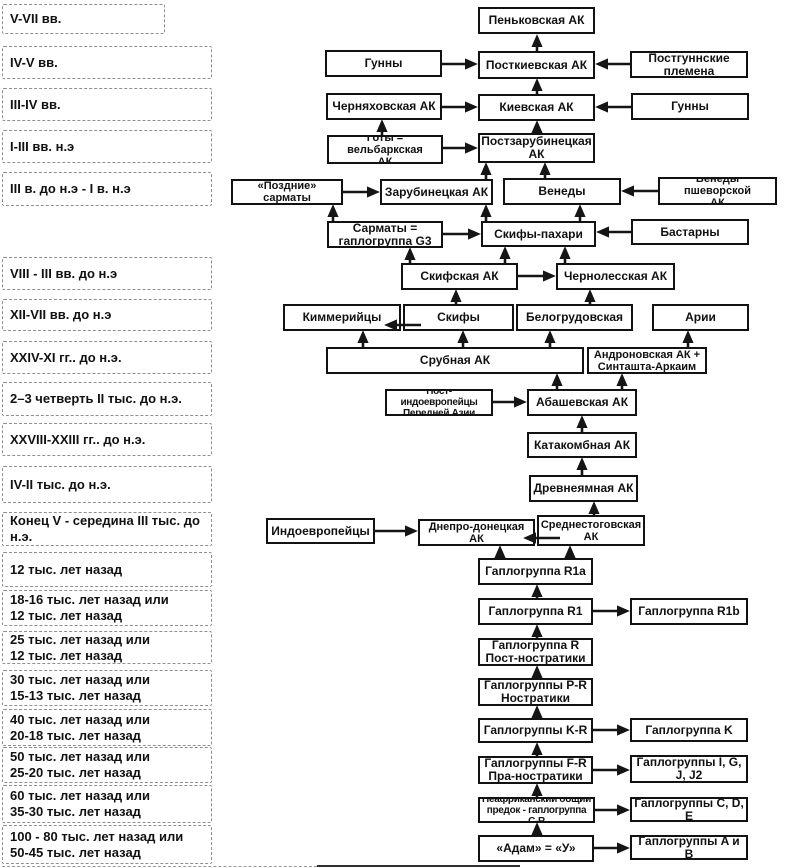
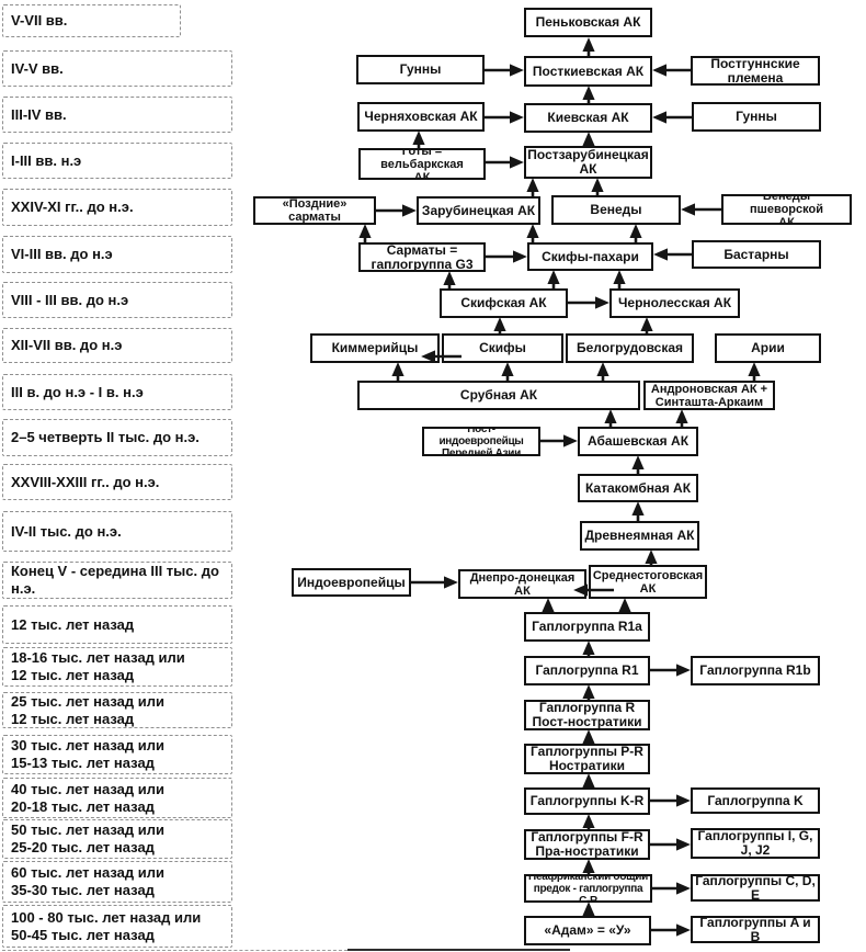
  V-VII вв.
  IV-V вв.
  III-IV вв.
  I-III вв. н.э
- III в. до н.э - I в. н.э
+ XXIV-XI гг.. до н.э.
+ VI-III вв. до н.э
  VIII - III вв. до н.э
  XII-VII вв. до н.э
- XXIV-XI гг.. до н.э.
+ III в. до н.э - I в. н.э
- 2–3 четверть II тыс. до н.э.
+ 2–5 четверть II тыс. до н.э.
  XXVIII-XXIII гг.. до н.э.
  IV-II тыс. до н.э.
  Конец V - середина III тыс. до н.э.
  12 тыс. лет назад
  18-16 тыс. лет назад или
  12 тыс. лет назад
  25 тыс. лет назад или
  12 тыс. лет назад
  30 тыс. лет назад или
  15-13 тыс. лет назад
  40 тыс. лет назад или
  20-18 тыс. лет назад
  50 тыс. лет назад или
  25-20 тыс. лет назад
  60 тыс. лет назад или
  35-30 тыс. лет назад
  100 - 80 тыс. лет назад или
  50-45 тыс. лет назад
  Пеньковская АК
  Гунны
  Посткиевская АК
  Постгуннские
  племена
  Черняховская АК
  Киевская АК
  Гунны
  Готы = вельбаркская
  АК
  Постзарубинецкая
  АК
  «Поздние» сарматы
  Зарубинецкая АК
  Венеды
  Венеды пшеворской
  АК
  Сарматы =
  гаплогруппа G3
  Скифы-пахари
  Бастарны
  Скифская АК
  Чернолесская АК
  Киммерийцы
  Скифы
  Белогрудовская
  Арии
  Срубная АК
  Андроновская АК +
  Синташта-Аркаим
  Пост-индоевропейцы
  Передней Азии
  Абашевская АК
  Катакомбная АК
  Древнеямная АК
  Индоевропейцы
  Днепро-донецкая АК
  Среднестоговская
  АК
  Гаплогруппа R1a
  Гаплогруппа R1
  Гаплогруппа R1b
  Гаплогруппа R
  Пост-ностратики
  Гаплогруппы P-R
  Ностратики
  Гаплогруппы K-R
  Гаплогруппа K
  Гаплогруппы F-R
  Пра-ностратики
  Гаплогруппы I, G,
  J, J2
  Неафриканский общий
  предок - гаплогруппа C-R
  Гаплогруппы C, D, E
  «Адам» = «У»
  Гаплогруппы A и B
